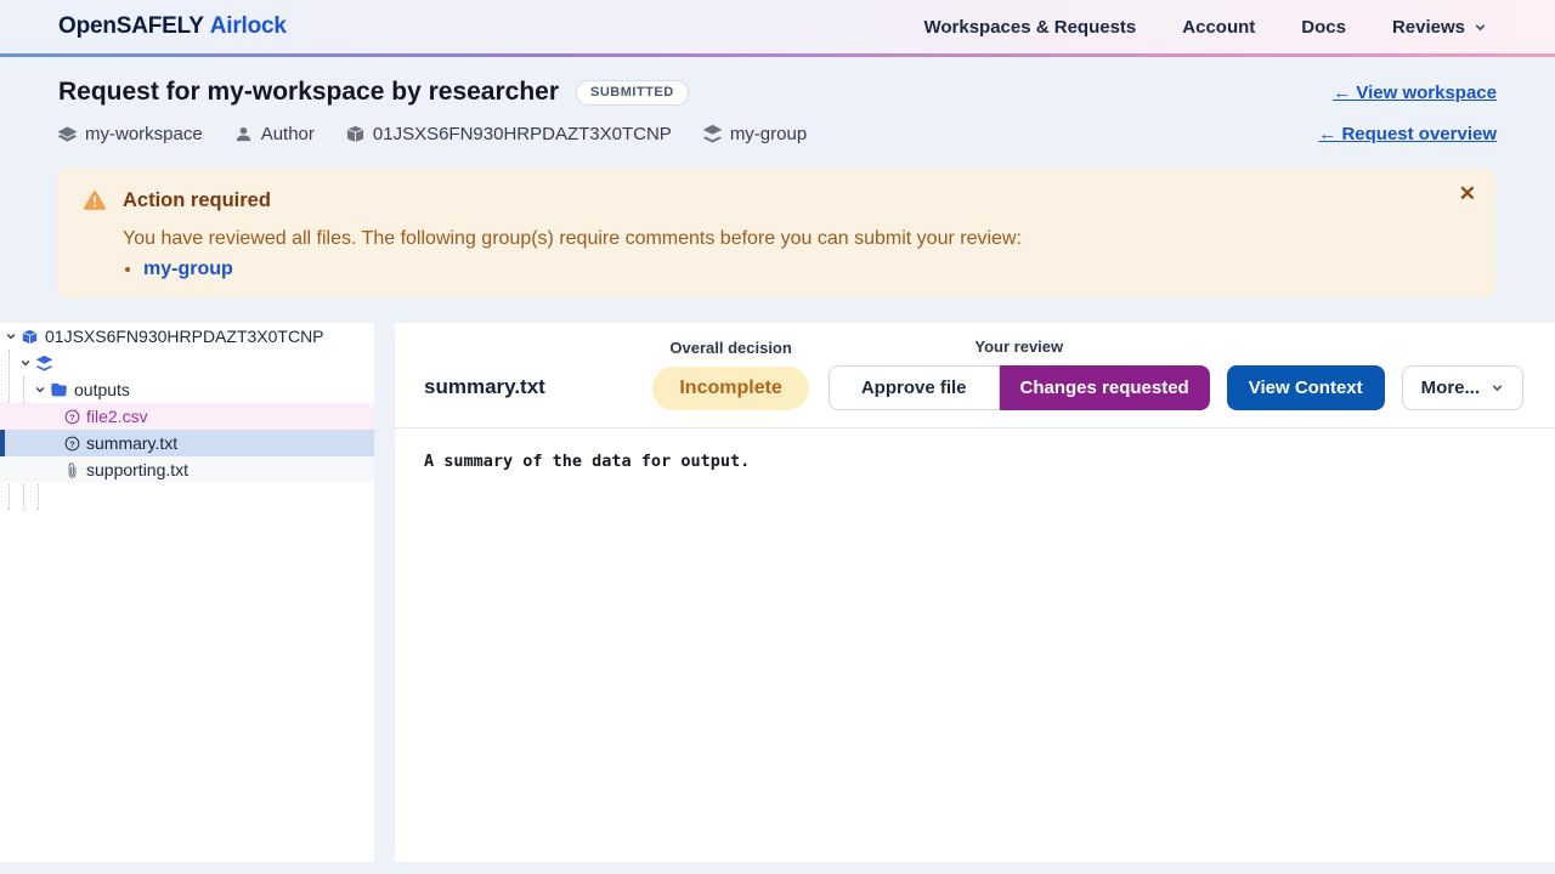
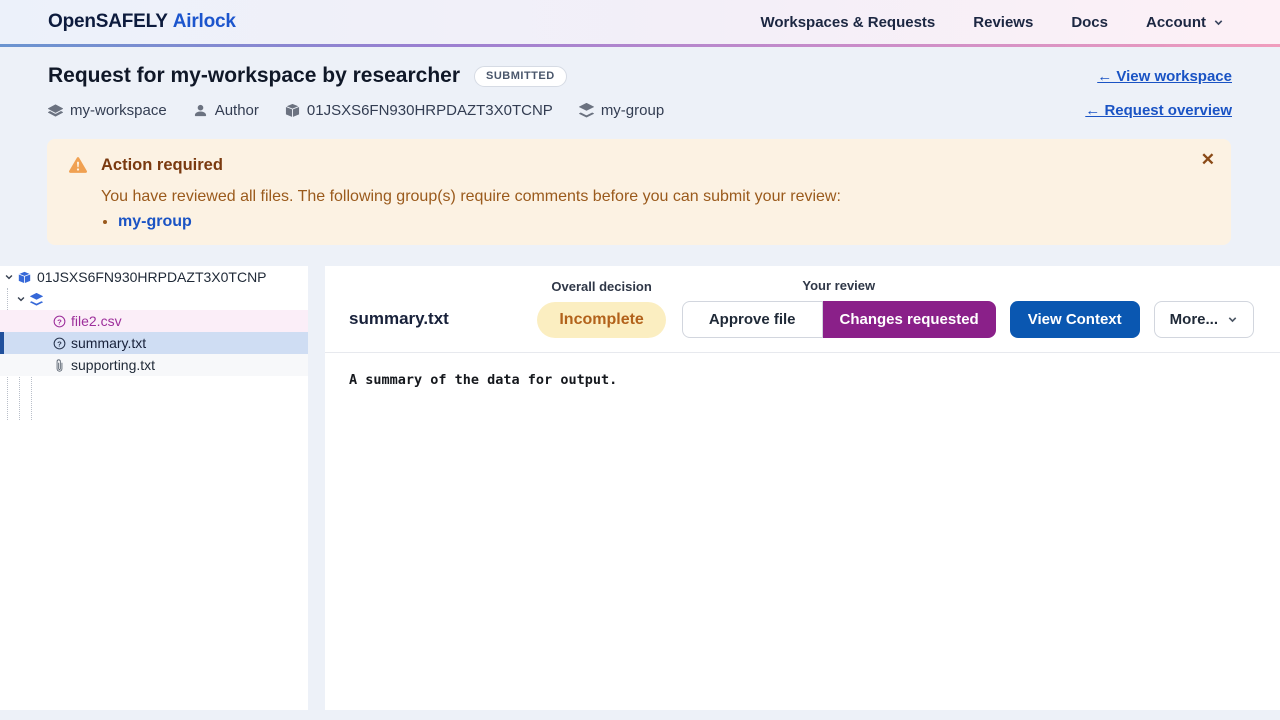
  OpenSAFELY Airlock
  Workspaces & Requests
- Account
+ Reviews
  Docs
- Reviews
+ Account
  Request for my-workspace by researcher
  SUBMITTED
  ← View workspace
  my-workspace
  Author
  01JSXS6FN930HRPDAZT3X0TCNP
  my-group
  ← Request overview
  Action required
  You have reviewed all files. The following group(s) require comments before you can submit your review:
  my-group
  ✕
  01JSXS6FN930HRPDAZT3X0TCNP
- outputs
  ?
  file2.csv
  ?
  summary.txt
  supporting.txt
  summary.txt
  Overall decision
  Incomplete
  Your review
  Approve file
  Changes requested
  View Context
  More...
  A summary of the data for output.
